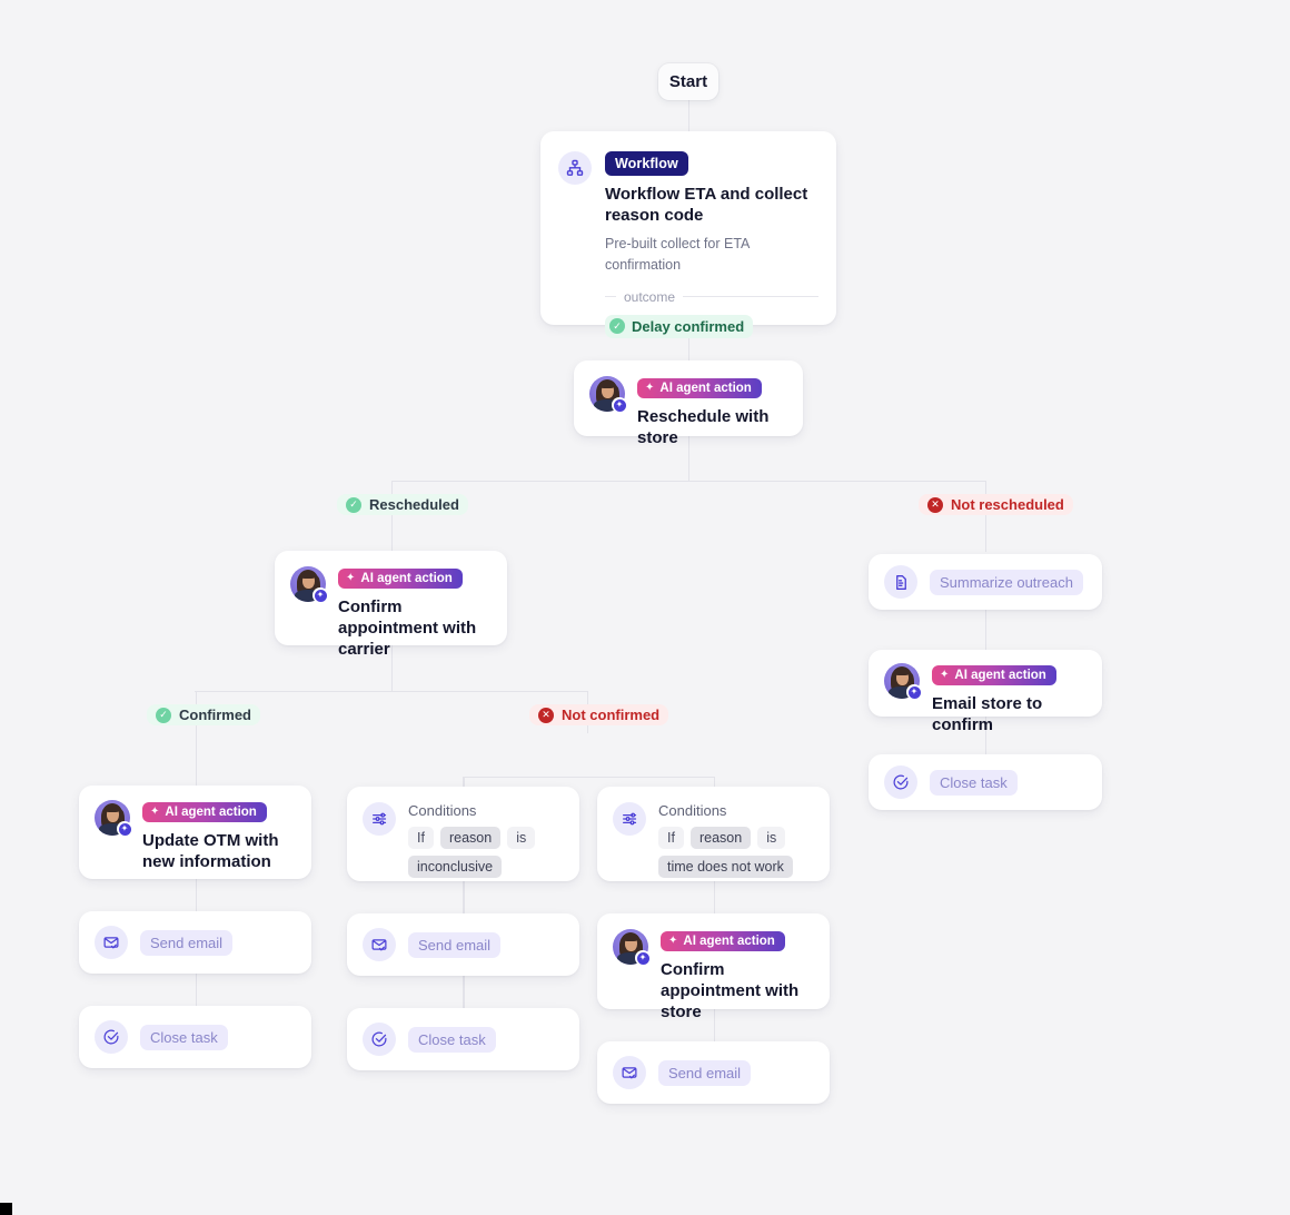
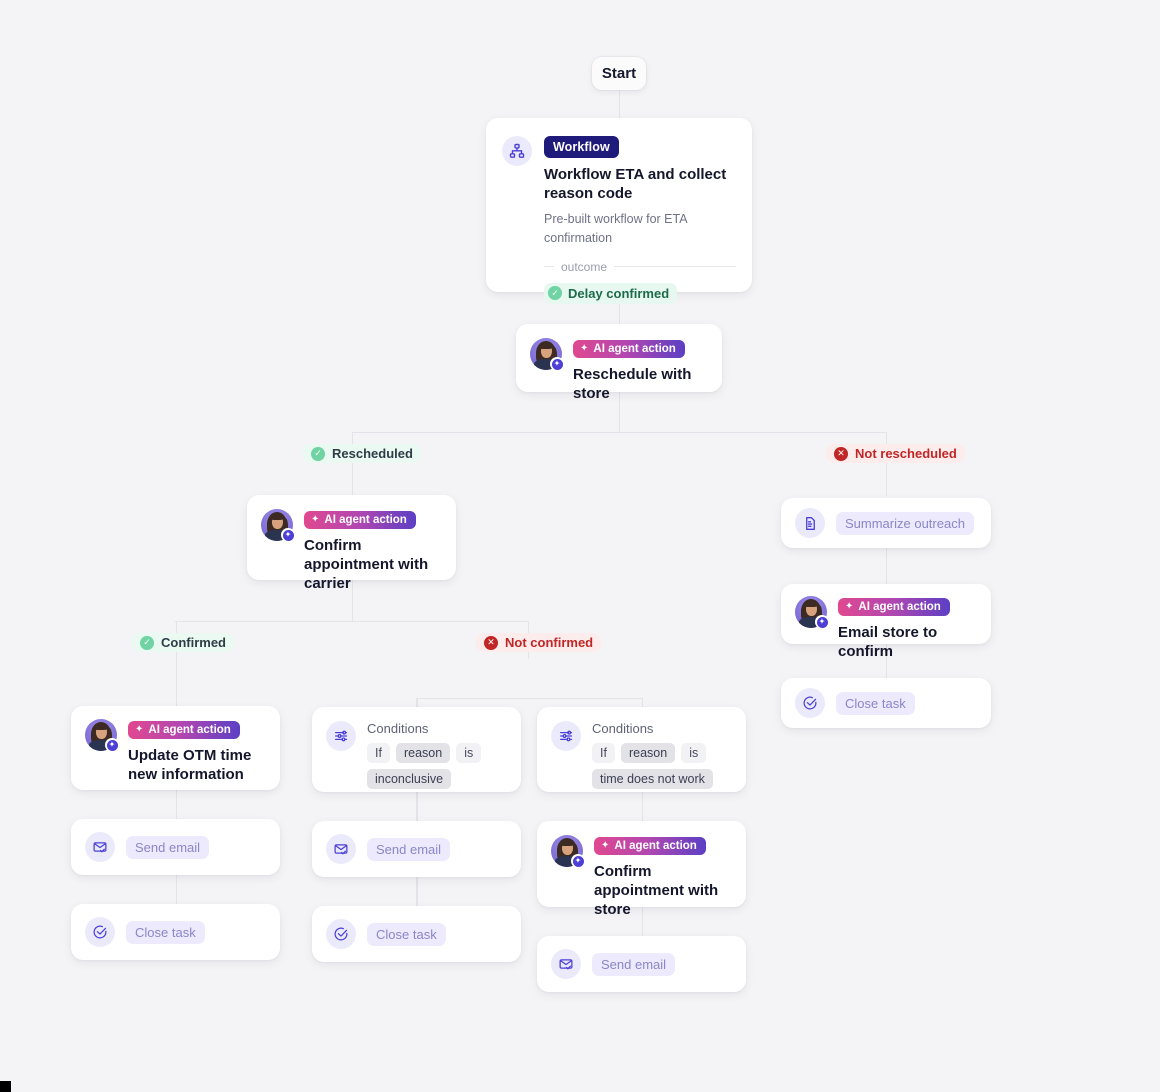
  Start
  Workflow
  Workflow ETA and collect reason code
- Pre-built collect for ETA confirmation
+ Pre-built workflow for ETA confirmation
  outcome
  ✓
  Delay confirmed
  ✦
  ✦
  AI agent action
  Reschedule with store
  ✓
  Rescheduled
  ✕
  Not rescheduled
  ✦
  ✦
  AI agent action
  Confirm appointment with carrier
  Summarize outreach
  ✦
  ✦
  AI agent action
  Email store to confirm
  Close task
  ✓
  Confirmed
  ✕
  Not confirmed
  ✦
  ✦
  AI agent action
- Update OTM with new information
+ Update OTM time new information
  Send email
  Close task
  Conditions
  If
  reason
  is
  inconclusive
  Send email
  Close task
  Conditions
  If
  reason
  is
  time does not work
  ✦
  ✦
  AI agent action
  Confirm appointment with store
  Send email
